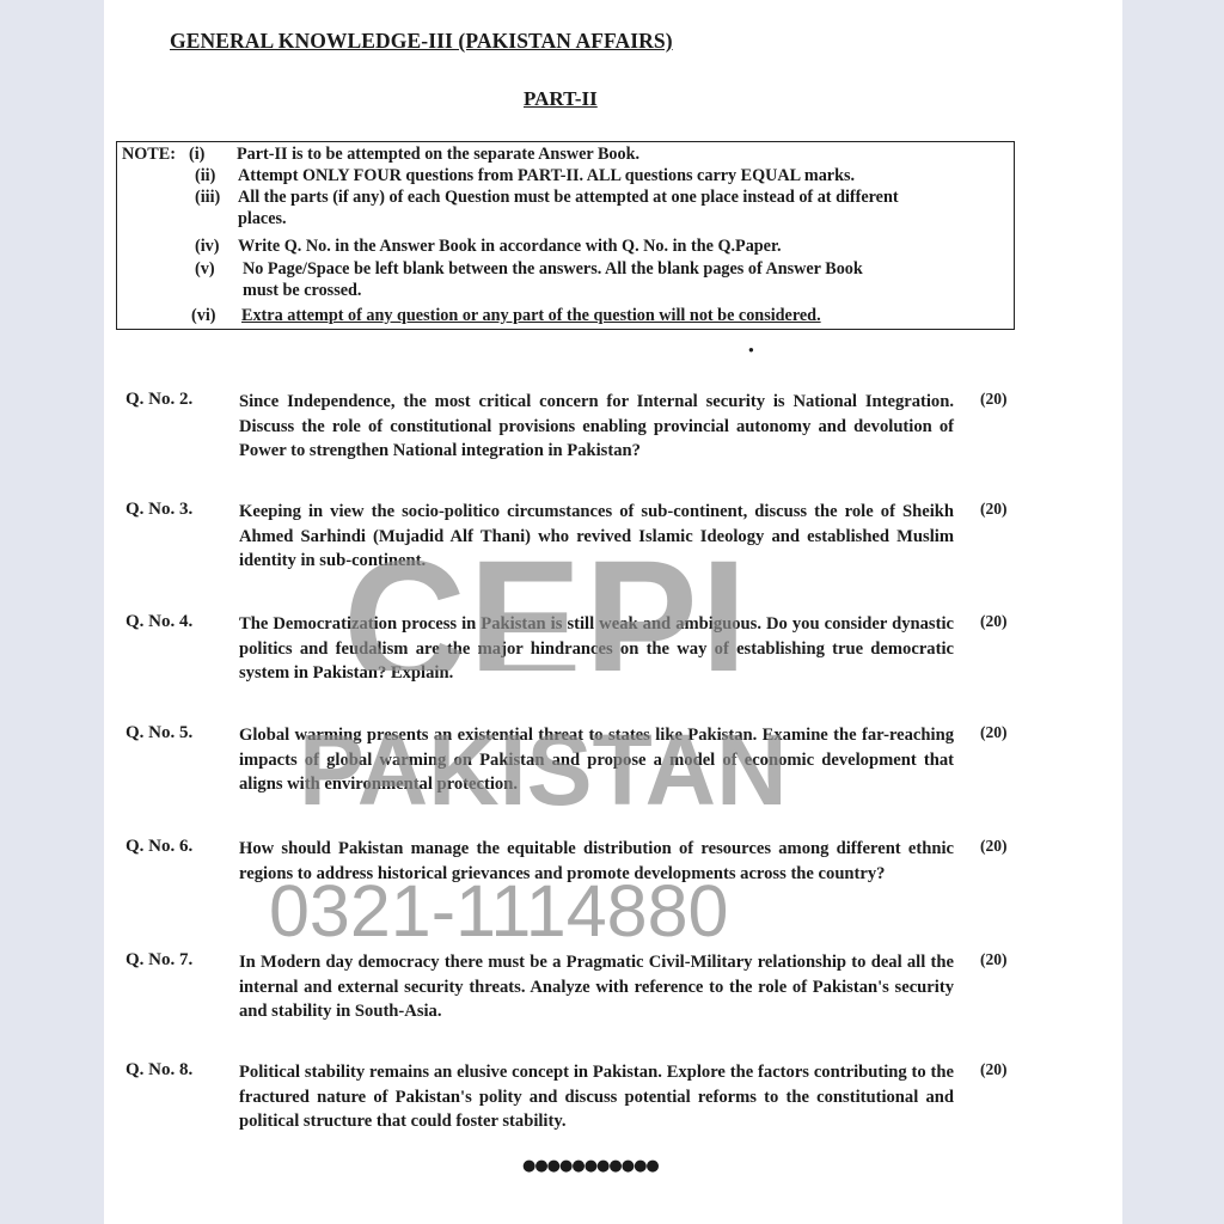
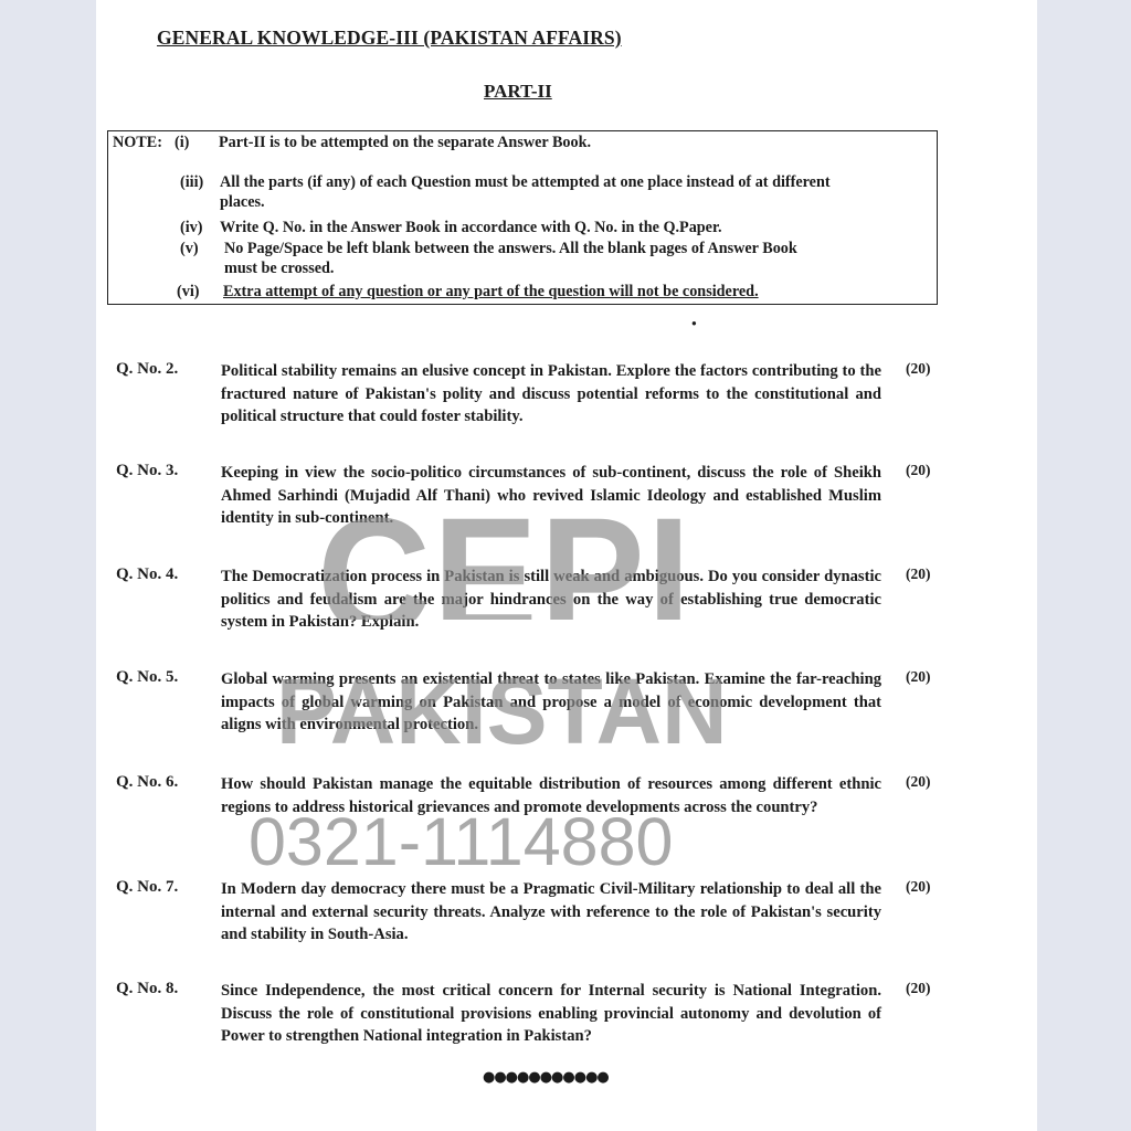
  GENERAL KNOWLEDGE-III (PAKISTAN AFFAIRS)
  PART-II
  NOTE:
  (i) Part-II is to be attempted on the separate Answer Book.
- (ii) Attempt ONLY FOUR questions from PART-II. ALL questions carry EQUAL marks.
  (iii) All the parts (if any) of each Question must be attempted at one place instead of at different
  places.
  (iv) Write Q. No. in the Answer Book in accordance with Q. No. in the Q.Paper.
  (v) No Page/Space be left blank between the answers. All the blank pages of Answer Book
  must be crossed.
  (vi) Extra attempt of any question or any part of the question will not be considered.
  ●
  Q. No. 2.
- Since Independence, the most critical concern for Internal security is National Integration. Discuss the role of constitutional provisions enabling provincial autonomy and devolution of Power to strengthen National integration in Pakistan?
+ Political stability remains an elusive concept in Pakistan. Explore the factors contributing to the fractured nature of Pakistan's polity and discuss potential reforms to the constitutional and political structure that could foster stability.
  (20)
  Q. No. 3.
  Keeping in view the socio-politico circumstances of sub-continent, discuss the role of Sheikh Ahmed Sarhindi (Mujadid Alf Thani) who revived Islamic Ideology and established Muslim identity in sub-continent.
  (20)
  Q. No. 4.
  The Democratization process in Pakistan is still weak and ambiguous. Do you consider dynastic politics and feudalism are the major hindrances on the way of establishing true democratic system in Pakistan? Explain.
  (20)
  Q. No. 5.
  Global warming presents an existential threat to states like Pakistan. Examine the far-reaching impacts of global warming on Pakistan and propose a model of economic development that aligns with environmental protection.
  (20)
  Q. No. 6.
  How should Pakistan manage the equitable distribution of resources among different ethnic regions to address historical grievances and promote developments across the country?
  (20)
  Q. No. 7.
  In Modern day democracy there must be a Pragmatic Civil-Military relationship to deal all the internal and external security threats. Analyze with reference to the role of Pakistan's security and stability in South-Asia.
  (20)
  Q. No. 8.
- Political stability remains an elusive concept in Pakistan. Explore the factors contributing to the fractured nature of Pakistan's polity and discuss potential reforms to the constitutional and political structure that could foster stability.
+ Since Independence, the most critical concern for Internal security is National Integration. Discuss the role of constitutional provisions enabling provincial autonomy and devolution of Power to strengthen National integration in Pakistan?
  (20)
  ●●●●●●●●●●●
  CEPI
  PAKISTAN
  0321-1114880
